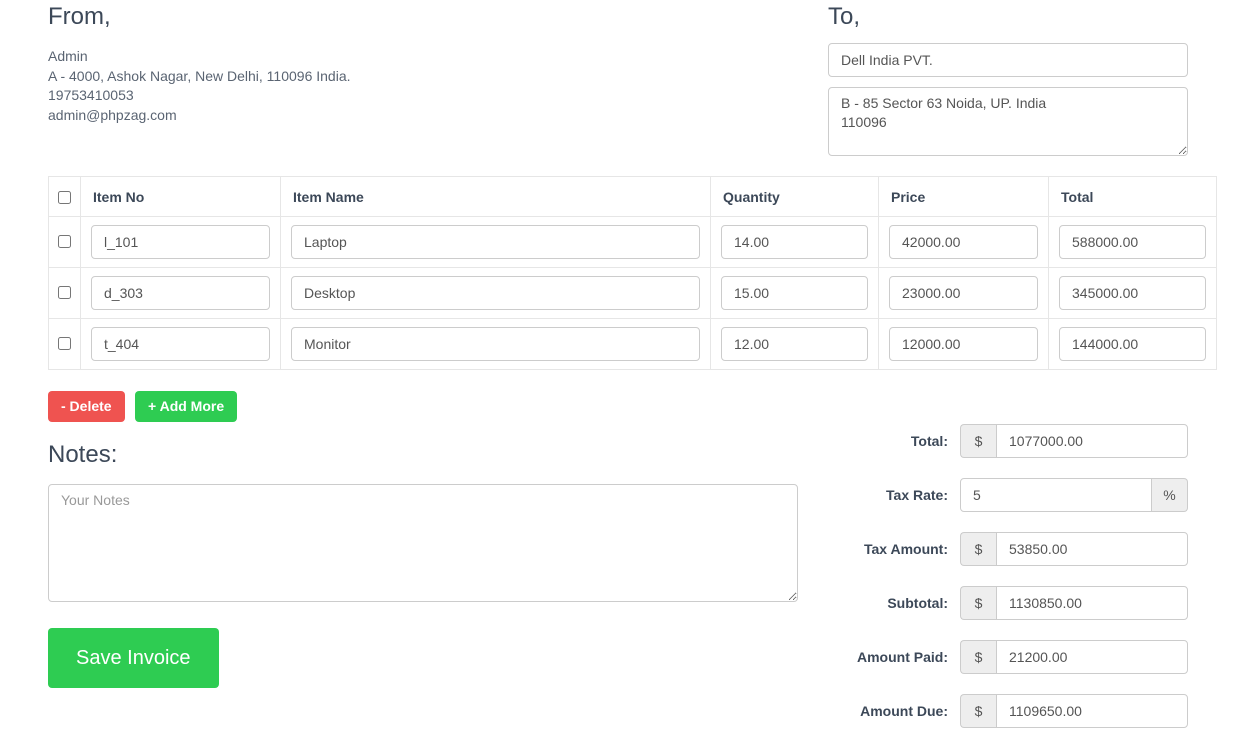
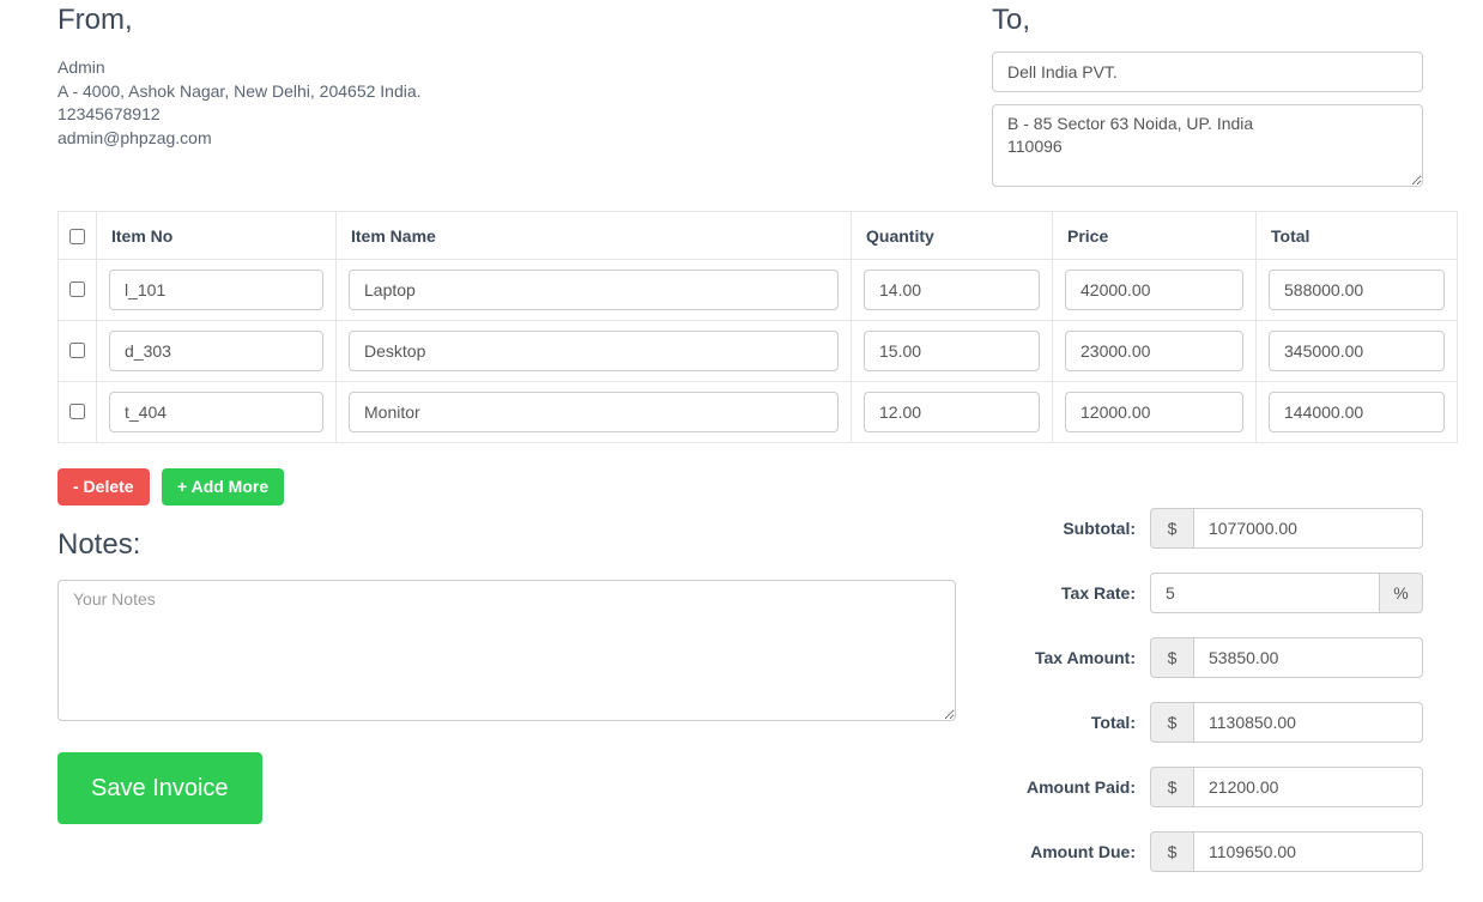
  From,
  Admin
- A - 4000, Ashok Nagar, New Delhi, 110096 India.
+ A - 4000, Ashok Nagar, New Delhi, 204652 India.
- 19753410053
+ 12345678912
  admin@phpzag.com
  To,
  Dell India PVT.
  B - 85 Sector 63 Noida, UP. India
  110096
  	Item No	Item Name	Quantity	Price	Total
  	l_101	Laptop	14.00	42000.00	588000.00
  	d_303	Desktop	15.00	23000.00	345000.00
  	t_404	Monitor	12.00	12000.00	144000.00
  - Delete + Add More
  Notes:
  Your Notes
  Save Invoice
- Total:
+ Subtotal:
  $
  1077000.00
  Tax Rate:
  5
  %
  Tax Amount:
  $
  53850.00
- Subtotal:
+ Total:
  $
  1130850.00
  Amount Paid:
  $
  21200.00
  Amount Due:
  $
  1109650.00
